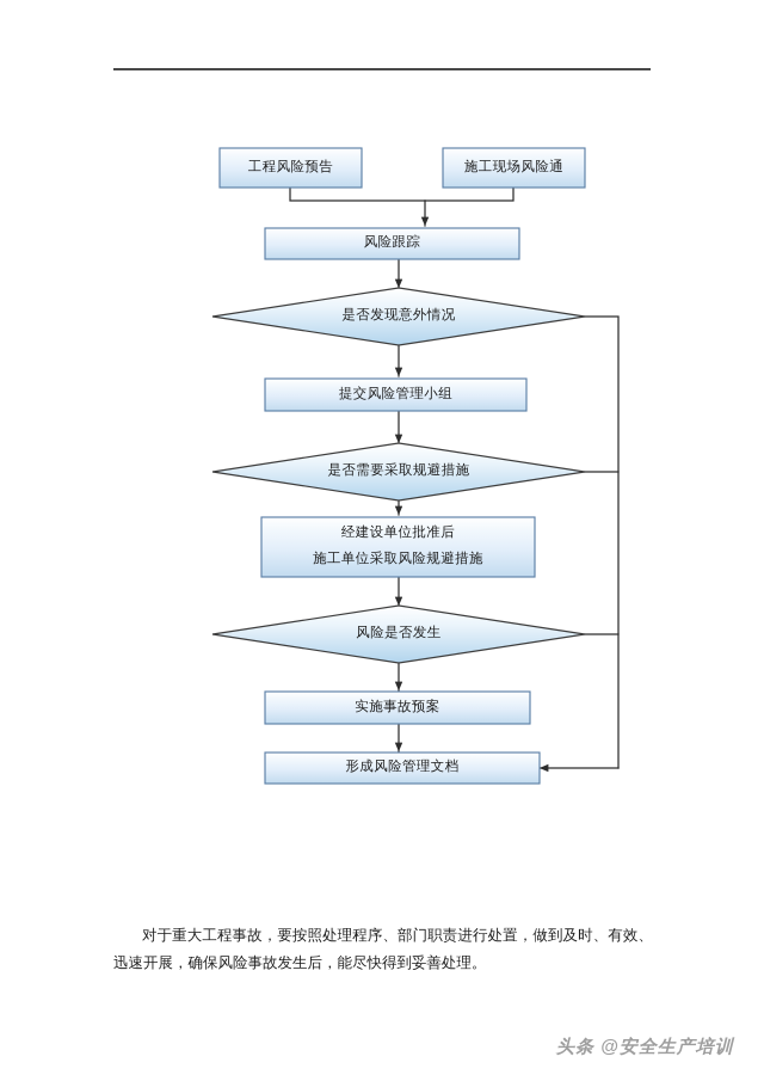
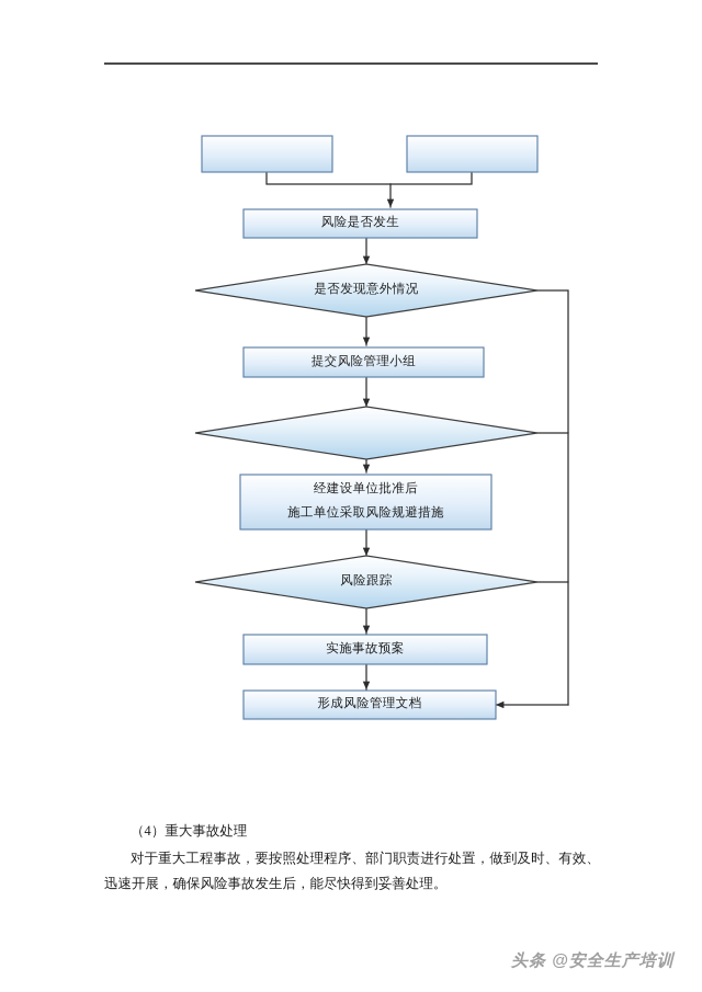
- 工程风险预告
- 施工现场风险通
- 风险跟踪
+ 风险是否发生
  是否发现意外情况
  提交风险管理小组
- 是否需要采取规避措施
  经建设单位批准后
  施工单位采取风险规避措施
- 风险是否发生
+ 风险跟踪
  实施事故预案
  形成风险管理文档
+ （4）重大事故处理
  对于重大工程事故，要按照处理程序、部门职责进行处置，做到及时、有效、迅速开展，确保风险事故发生后，能尽快得到妥善处理。
  头条 @安全生产培训
